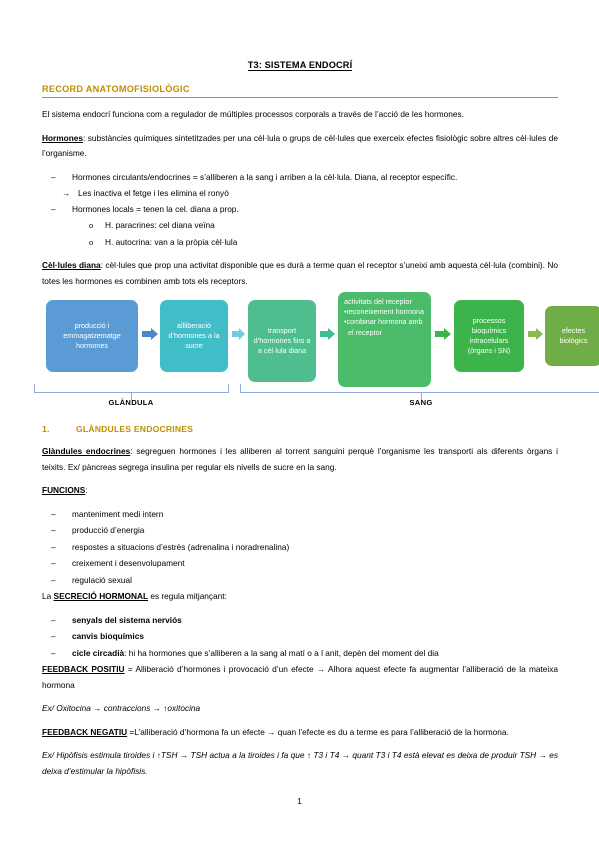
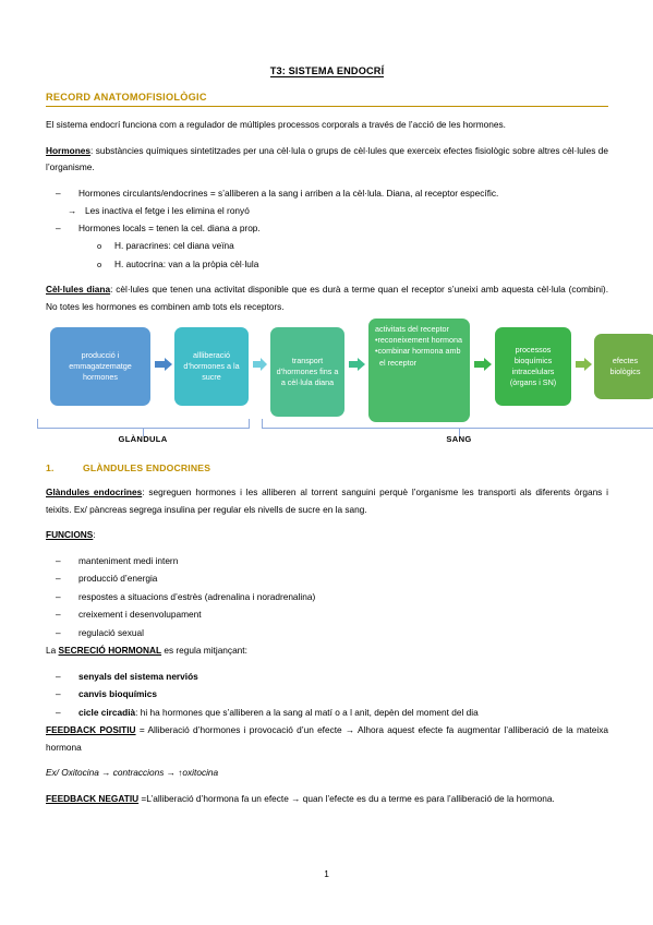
  T3: SISTEMA ENDOCRÍ
  RECORD ANATOMOFISIOLÒGIC
  El sistema endocrí funciona com a regulador de múltiples processos corporals a través de l’acció de les hormones.
  Hormones: substàncies químiques sintetitzades per una cèl·lula o grups de cèl·lules que exerceix efectes fisiològic sobre altres cèl·lules de l’organisme.
  Hormones circulants/endocrines = s’alliberen a la sang i arriben a la cèl·lula. Diana, al receptor específic.
  Les inactiva el fetge i les elimina el ronyó
  Hormones locals = tenen la cel. diana a prop.
  H. paracrines: cel diana veïna
  H. autocrina: van a la pròpia cèl·lula
- Cèl·lules diana: cèl·lules que prop una activitat disponible que es durà a terme quan el receptor s’uneixi amb aquesta cèl·lula (combini). No totes les hormones es combinen amb tots els receptors.
+ Cèl·lules diana: cèl·lules que tenen una activitat disponible que es durà a terme quan el receptor s’uneixi amb aquesta cèl·lula (combini). No totes les hormones es combinen amb tots els receptors.
  producció i emmagatzematge hormones
  allliberació d’hormones a la sucre
  transport d’hormones fins a a cèl·lula diana
  activitats del receptor
  •reconeixement hormona
  •combinar hormona amb el receptor
  processos bioquímics intracelulars (òrgans i SN)
  efectes biològics
  GLÀNDULA
  SANG
  1.
  GLÀNDULES ENDOCRINES
  Glàndules endocrines: segreguen hormones i les alliberen al torrent sanguini perquè l’organisme les transporti als diferents òrgans i teixits. Ex/ pàncreas segrega insulina per regular els nivells de sucre en la sang.
  FUNCIONS:
  manteniment medi intern
  producció d’energia
  respostes a situacions d’estrès (adrenalina i noradrenalina)
  creixement i desenvolupament
  regulació sexual
  La SECRECIÓ HORMONAL es regula mitjançant:
  senyals del sistema nerviós
  canvis bioquímics
  cicle circadià: hi ha hormones que s’alliberen a la sang al matí o a l anit, depèn del moment del dia
  FEEDBACK POSITIU = Alliberació d’hormones i provocació d’un efecte → Alhora aquest efecte fa augmentar l’alliberació de la mateixa hormona
  Ex/ Oxitocina → contraccions → ↑oxitocina
  FEEDBACK NEGATIU =L’alliberació d’hormona fa un efecte → quan l’efecte es du a terme es para l’alliberació de la hormona.
- Ex/ Hipòfisis estimula tiroides i ↑TSH → TSH actua a la tiroides i fa que ↑ T3 i T4 → quant T3 i T4 està elevat es deixa de produir TSH → es deixa d’estimular la hipòfisis.
  1
